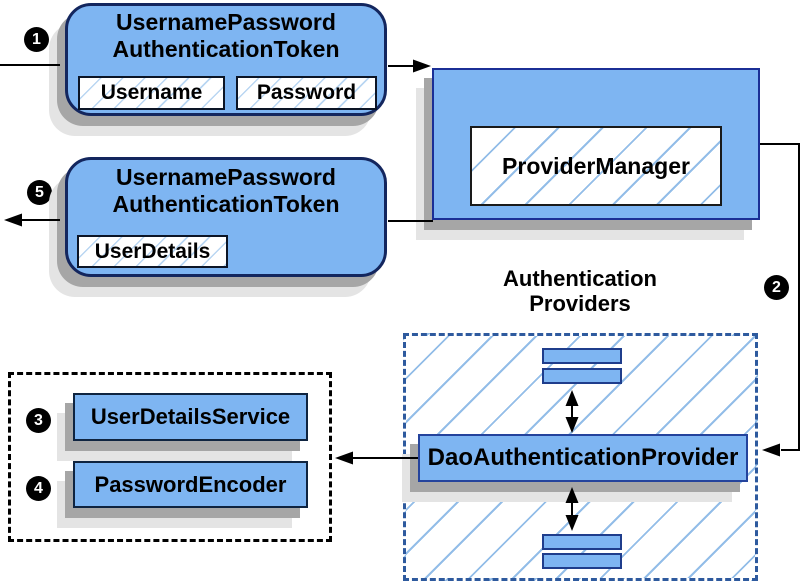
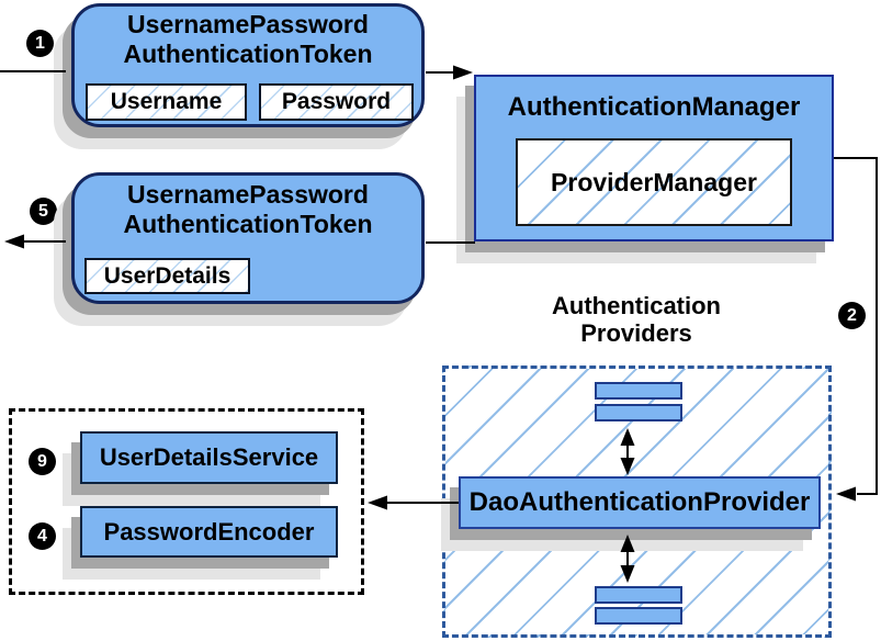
  1
  5
  2
  UsernamePassword
  AuthenticationToken
  Username
  Password
+ AuthenticationManager
  ProviderManager
  UsernamePassword
  AuthenticationToken
  UserDetails
  Authentication
  Providers
  DaoAuthenticationProvider
- 3
+ 9
  4
  UserDetailsService
  PasswordEncoder
